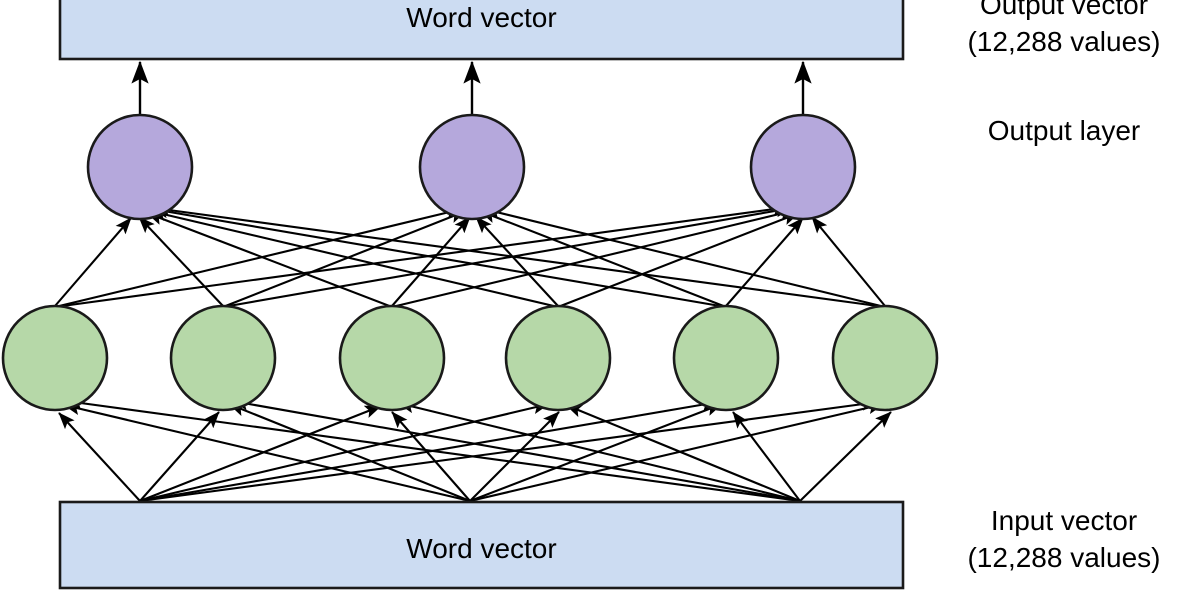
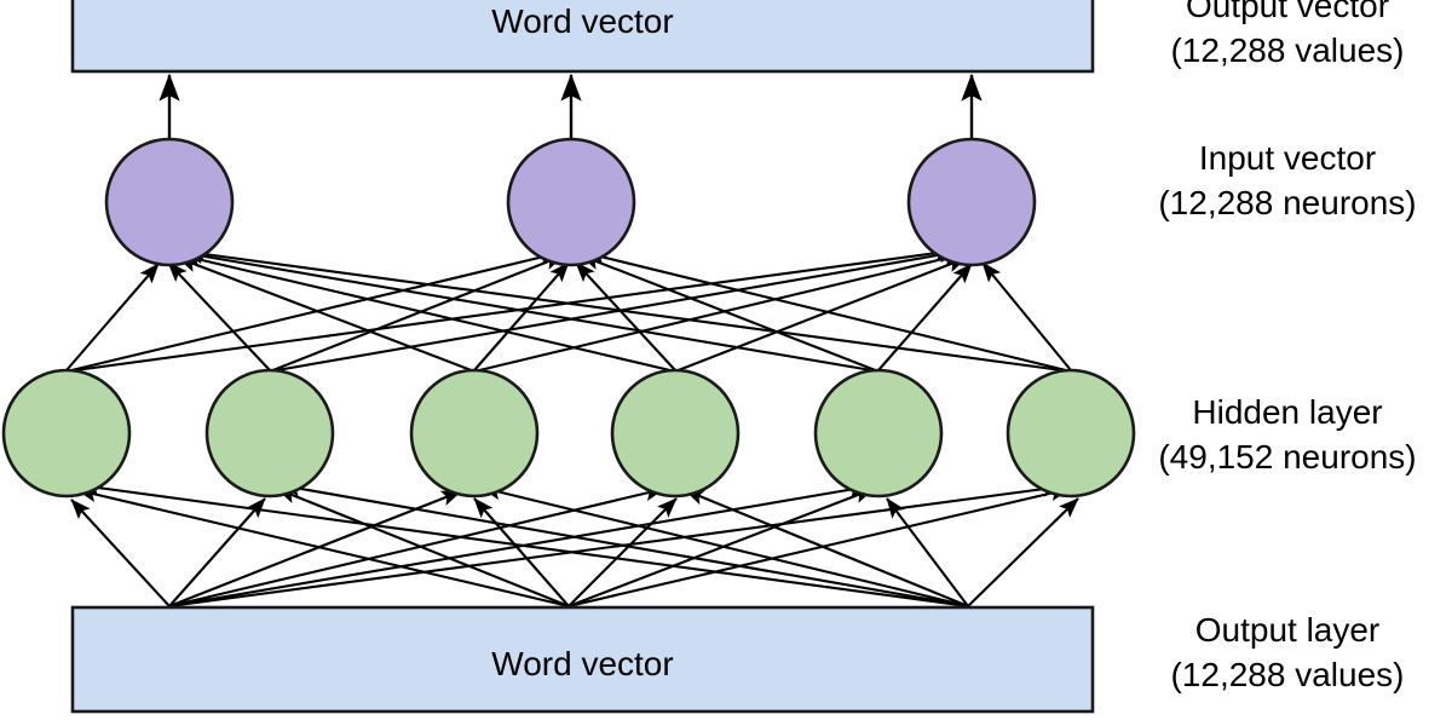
  Word vector
  Word vector
  Output vector
  (12,288 values)
- Output layer
+ Input vector
+ (12,288 neurons)
+ Hidden layer
+ (49,152 neurons)
- Input vector
+ Output layer
  (12,288 values)
